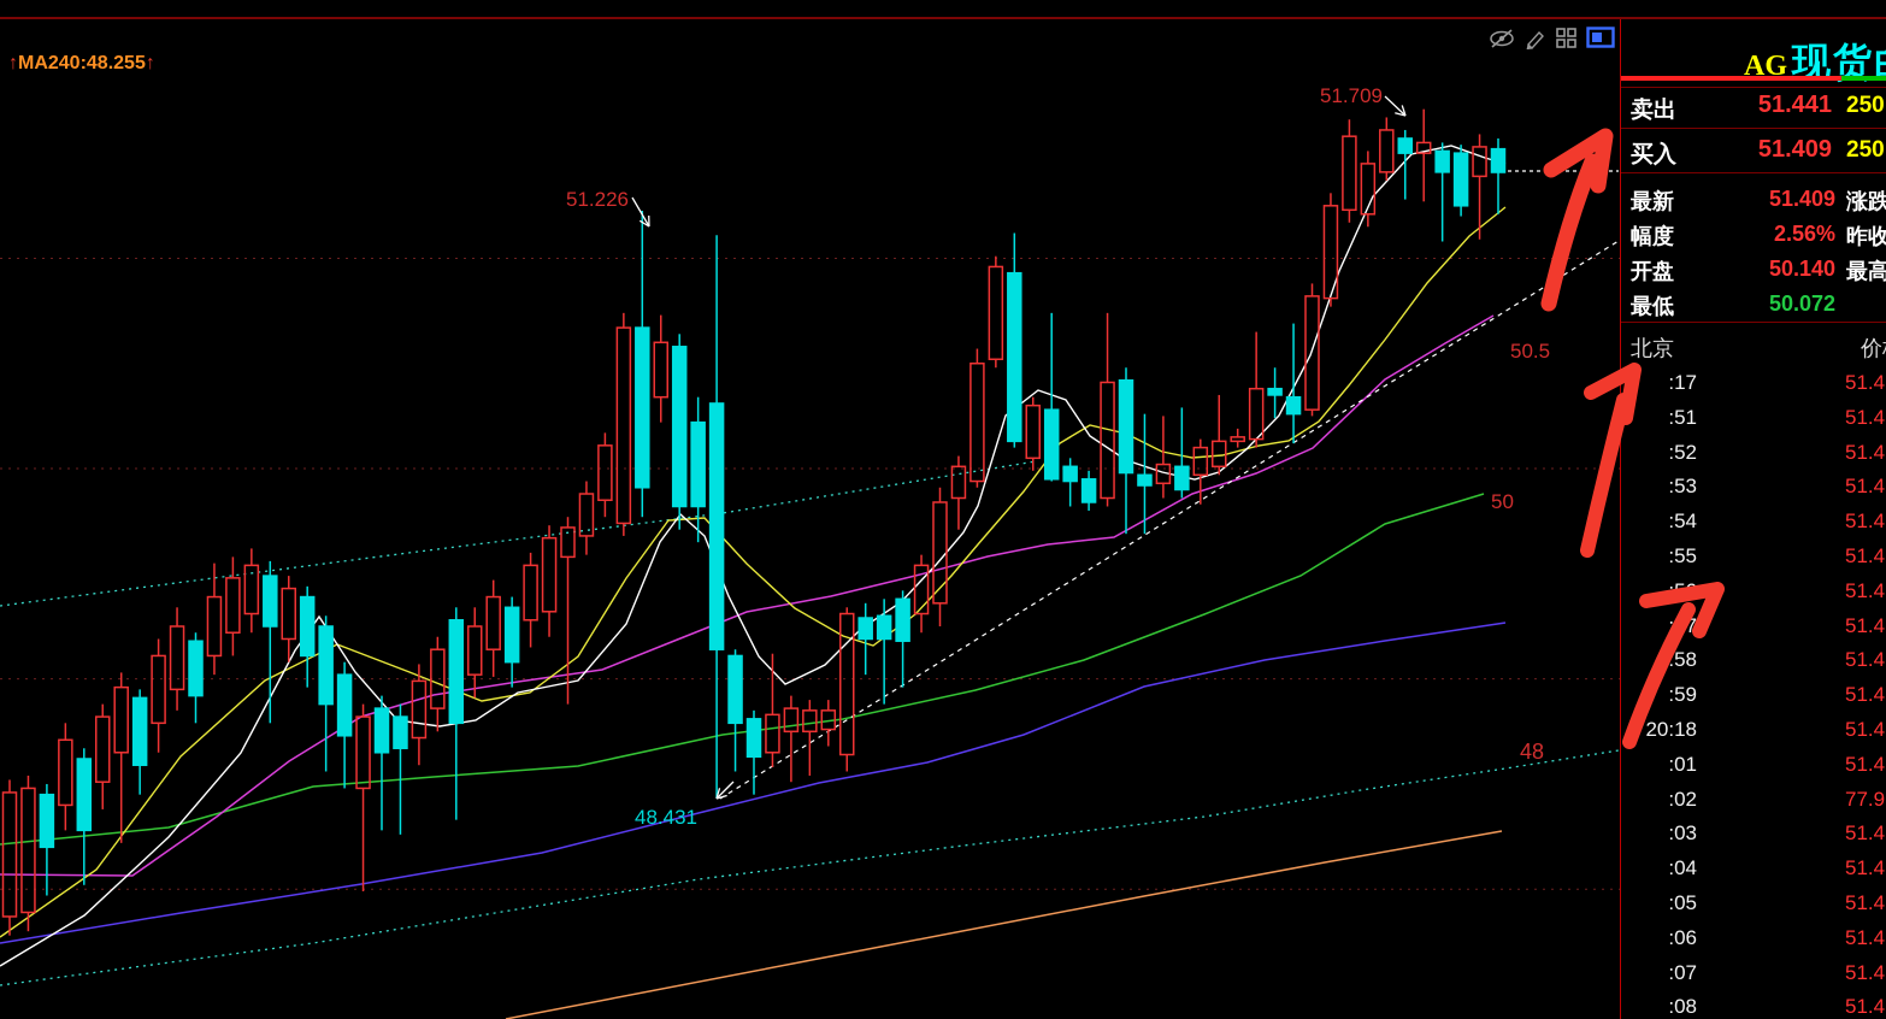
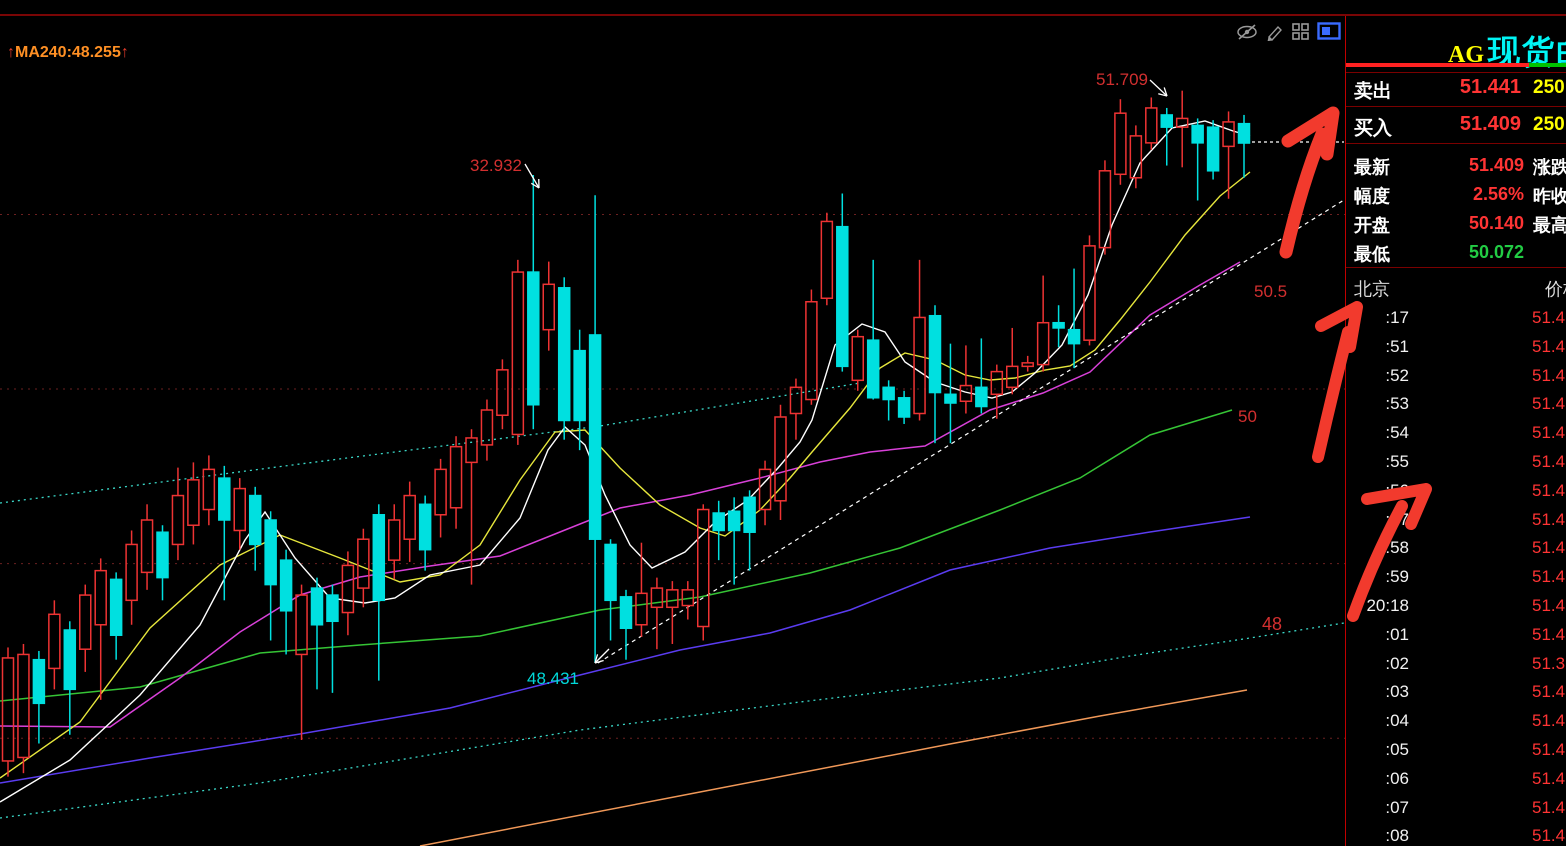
- 51.226
+ 32.932
  51.709
  48.431
  50.5
  50
  48
  ↑MA240:48.255↑
  卖出
  51.441
  250
  买入
  51.409
  250
  最新
  51.409
  涨跌
  幅度
  2.56%
  昨收
  开盘
  50.140
  最高
  最低
  50.072
  北京
  :17
  51.4
  :51
  51.4
  :52
  51.4
  :53
  51.4
  :54
  51.4
  :55
  51.4
  51.4
  51.4
  :58
  51.4
  :59
  51.4
  20:18
  51.4
  :01
  51.4
  :02
- 77.9
+ 51.3
  :03
  51.4
  :04
  51.4
  :05
  51.4
  :06
  51.4
  :07
  51.4
  :08
  51.4
